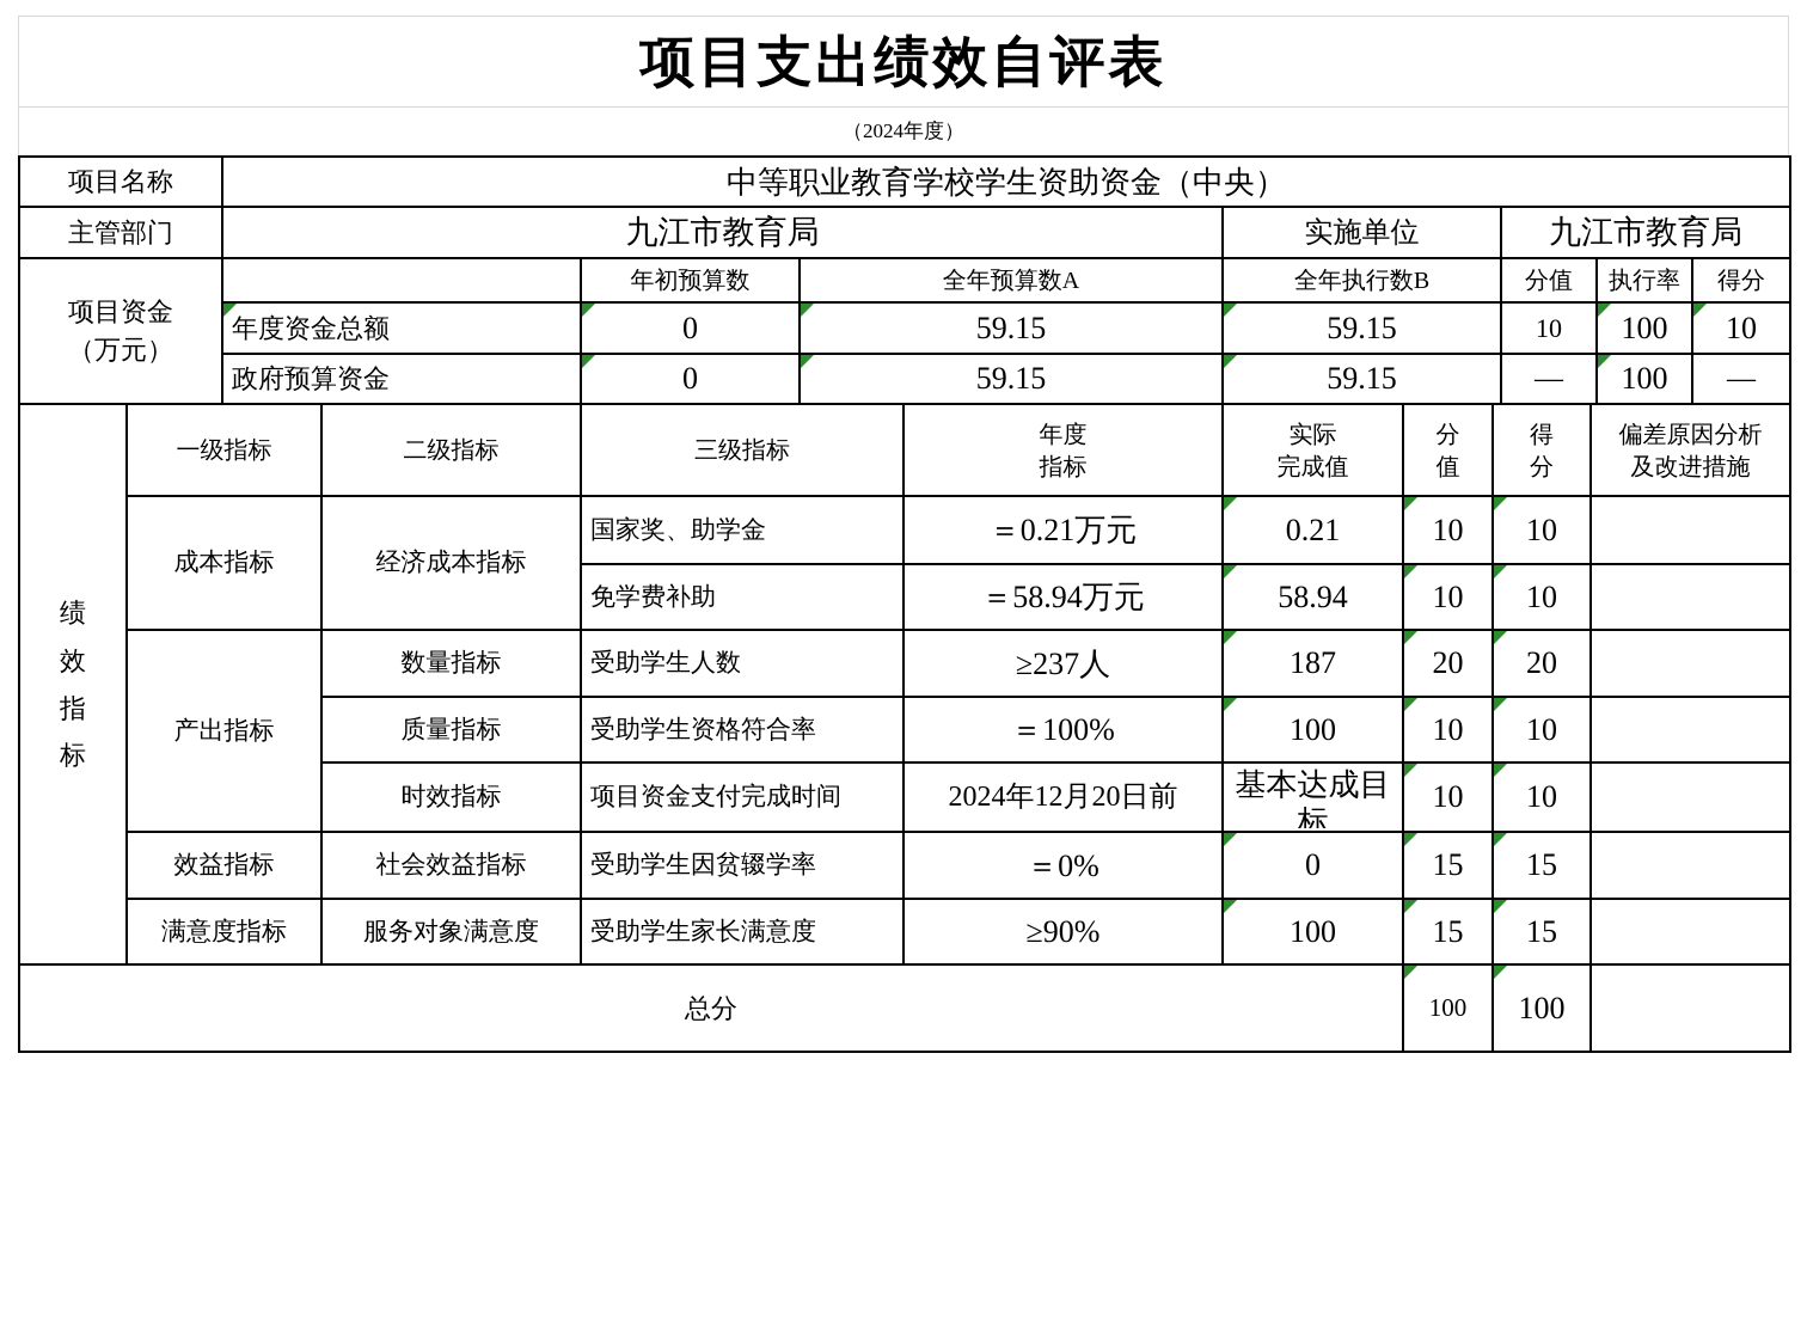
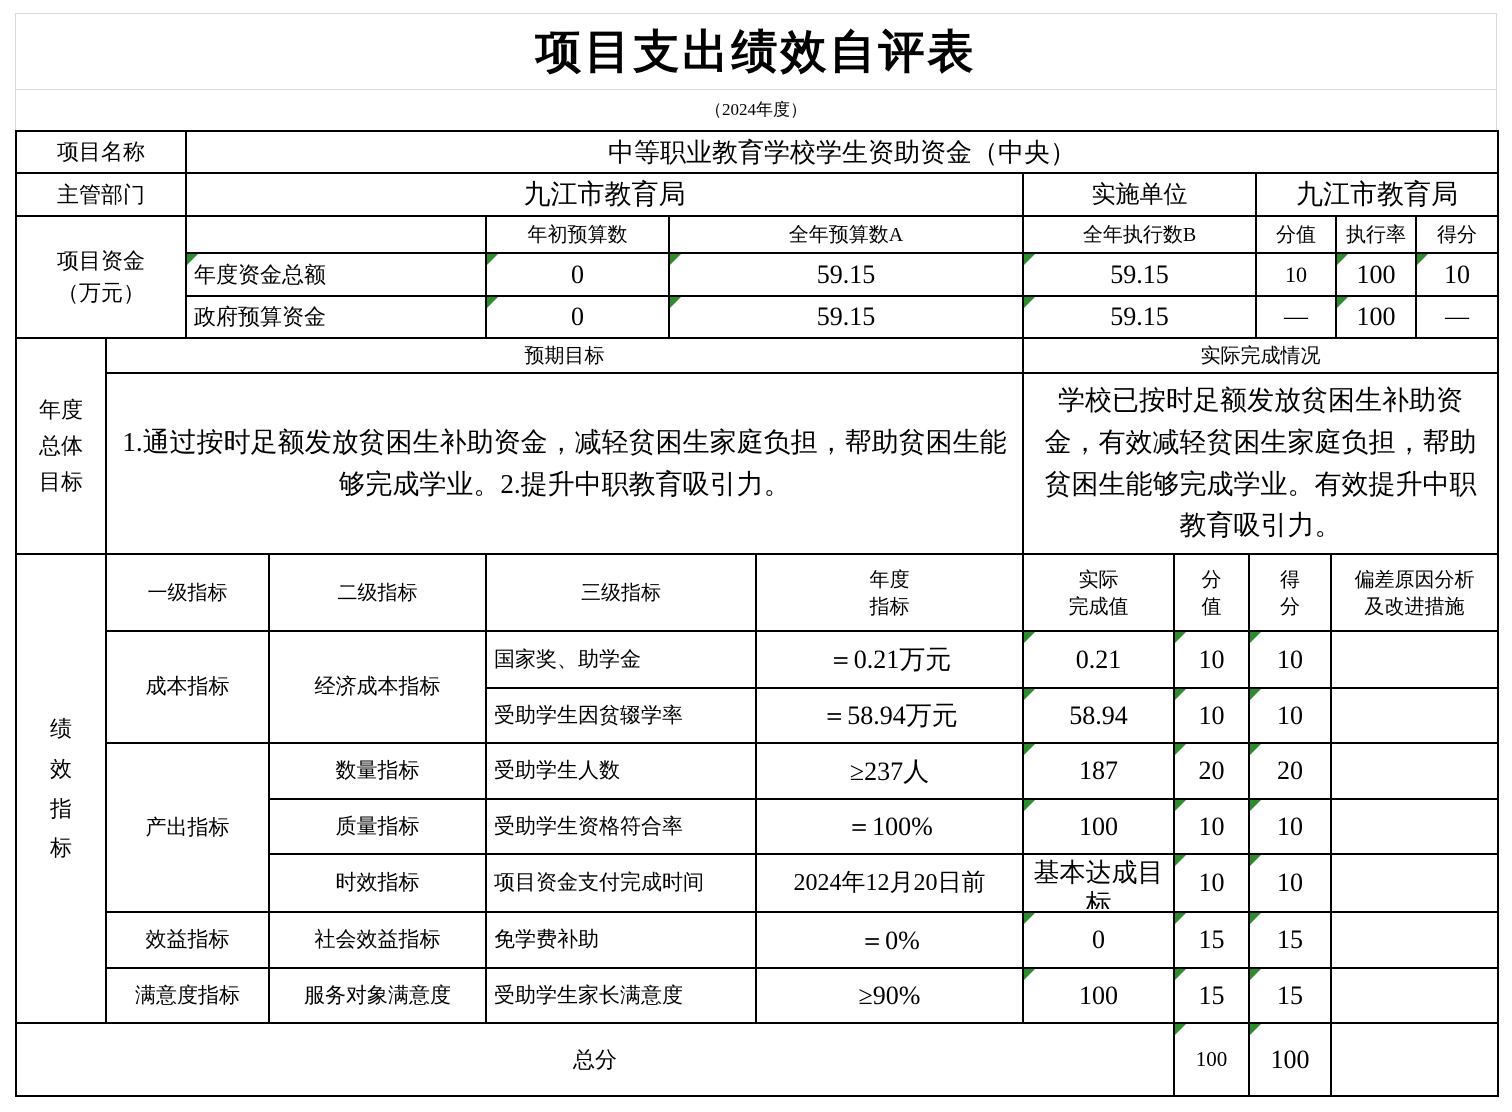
  项目支出绩效自评表
  （2024年度）
  项目名称	中等职业教育学校学生资助资金（中央）
  主管部门	九江市教育局	实施单位	九江市教育局
  项目资金（万元）		年初预算数	全年预算数A	全年执行数B	分值	执行率	得分
  年度资金总额	0	59.15	59.15	10	100	10
  政府预算资金	0	59.15	59.15	—	100	—
+ 年度总体目标	预期目标	实际完成情况
+ 1.通过按时足额发放贫困生补助资金，减轻贫困生家庭负担，帮助贫困生能够完成学业。2.提升中职教育吸引力。	学校已按时足额发放贫困生补助资金，有效减轻贫困生家庭负担，帮助贫困生能够完成学业。有效提升中职教育吸引力。
  绩效指标	一级指标	二级指标	三级指标	年度 指标	实际 完成值	分 值	得 分	偏差原因分析 及改进措施
  成本指标	经济成本指标	国家奖、助学金	＝0.21万元	0.21	10	10
- 免学费补助	＝58.94万元	58.94	10	10
+ 受助学生因贫辍学率	＝58.94万元	58.94	10	10
  产出指标	数量指标	受助学生人数	≥237人	187	20	20
  质量指标	受助学生资格符合率	＝100%	100	10	10
  时效指标	项目资金支付完成时间	2024年12月20日前	基本达成目标	10	10
- 效益指标	社会效益指标	受助学生因贫辍学率	＝0%	0	15	15
+ 效益指标	社会效益指标	免学费补助	＝0%	0	15	15
  满意度指标	服务对象满意度	受助学生家长满意度	≥90%	100	15	15
  总分	100	100
